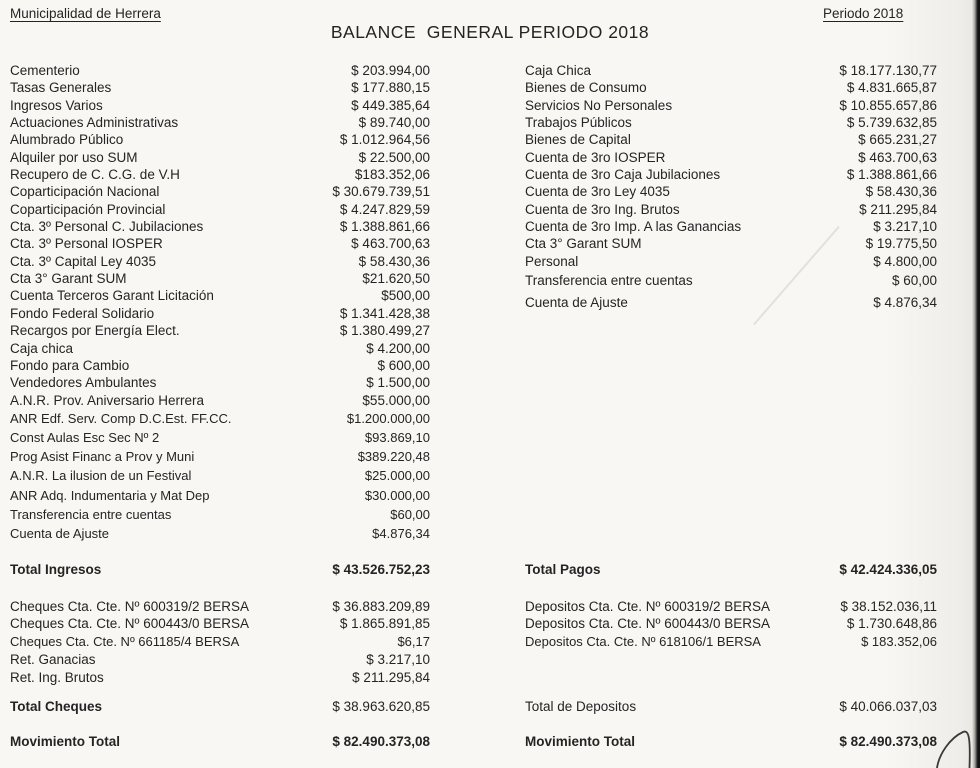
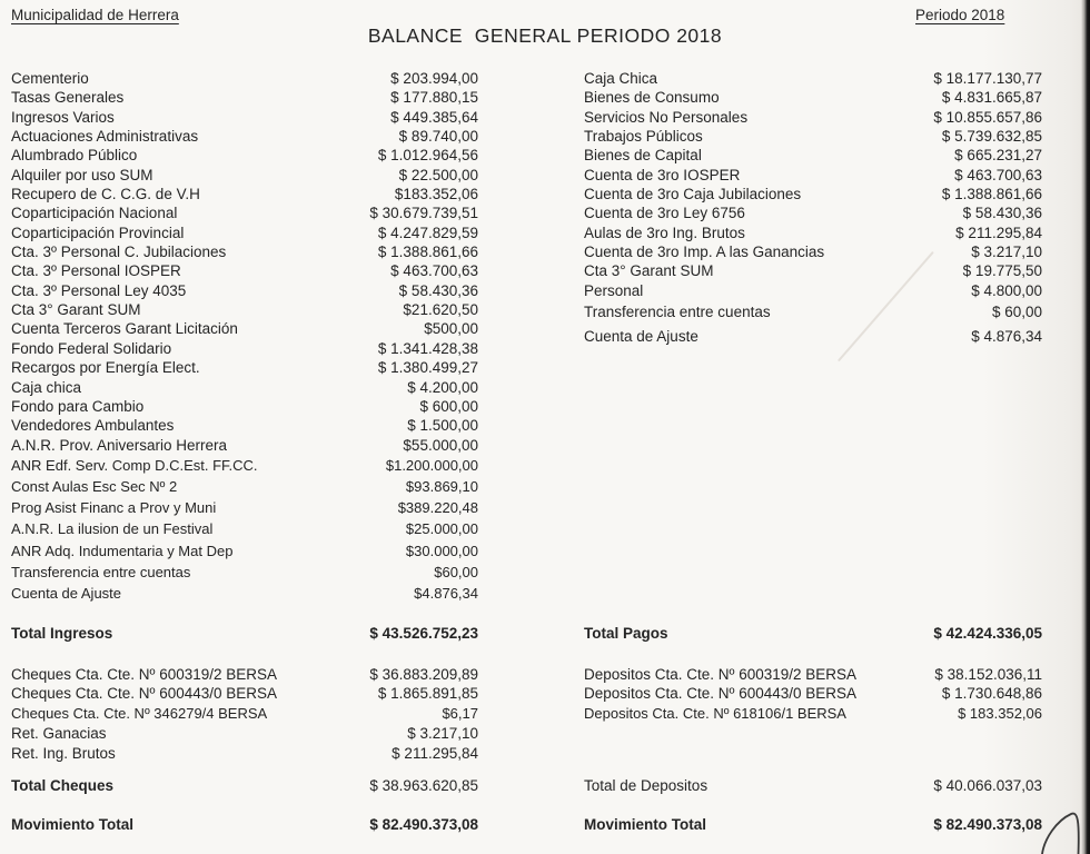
  Municipalidad de Herrera
  Periodo 2018
  BALANCE GENERAL PERIODO 2018
  Cementerio
  $ 203.994,00
  Tasas Generales
  $ 177.880,15
  Ingresos Varios
  $ 449.385,64
  Actuaciones Administrativas
  $ 89.740,00
  Alumbrado Público
  $ 1.012.964,56
  Alquiler por uso SUM
  $ 22.500,00
  Recupero de C. C.G. de V.H
  $183.352,06
  Coparticipación Nacional
  $ 30.679.739,51
  Coparticipación Provincial
  $ 4.247.829,59
  Cta. 3º Personal C. Jubilaciones
  $ 1.388.861,66
  Cta. 3º Personal IOSPER
  $ 463.700,63
- Cta. 3º Capital Ley 4035
+ Cta. 3º Personal Ley 4035
  $ 58.430,36
  Cta 3° Garant SUM
  $21.620,50
  Cuenta Terceros Garant Licitación
  $500,00
  Fondo Federal Solidario
  $ 1.341.428,38
  Recargos por Energía Elect.
  $ 1.380.499,27
  Caja chica
  $ 4.200,00
  Fondo para Cambio
  $ 600,00
  Vendedores Ambulantes
  $ 1.500,00
  A.N.R. Prov. Aniversario Herrera
  $55.000,00
  ANR Edf. Serv. Comp D.C.Est. FF.CC.
  $1.200.000,00
  Const Aulas Esc Sec Nº 2
  $93.869,10
  Prog Asist Financ a Prov y Muni
  $389.220,48
  A.N.R. La ilusion de un Festival
  $25.000,00
  ANR Adq. Indumentaria y Mat Dep
  $30.000,00
  Transferencia entre cuentas
  $60,00
  Cuenta de Ajuste
  $4.876,34
  Caja Chica
  $ 18.177.130,77
  Bienes de Consumo
  $ 4.831.665,87
  Servicios No Personales
  $ 10.855.657,86
  Trabajos Públicos
  $ 5.739.632,85
  Bienes de Capital
  $ 665.231,27
  Cuenta de 3ro IOSPER
  $ 463.700,63
  Cuenta de 3ro Caja Jubilaciones
  $ 1.388.861,66
- Cuenta de 3ro Ley 4035
+ Cuenta de 3ro Ley 6756
  $ 58.430,36
- Cuenta de 3ro Ing. Brutos
+ Aulas de 3ro Ing. Brutos
  $ 211.295,84
  Cuenta de 3ro Imp. A las Ganancias
  $ 3.217,10
  Cta 3° Garant SUM
  $ 19.775,50
  Personal
  $ 4.800,00
  Transferencia entre cuentas
  $ 60,00
  Cuenta de Ajuste
  $ 4.876,34
  Total Ingresos
  $ 43.526.752,23
  Total Pagos
  $ 42.424.336,05
  Cheques Cta. Cte. Nº 600319/2 BERSA
  $ 36.883.209,89
  Cheques Cta. Cte. Nº 600443/0 BERSA
  $ 1.865.891,85
- Cheques Cta. Cte. Nº 661185/4 BERSA
+ Cheques Cta. Cte. Nº 346279/4 BERSA
  $6,17
  Ret. Ganacias
  $ 3.217,10
  Ret. Ing. Brutos
  $ 211.295,84
  Depositos Cta. Cte. Nº 600319/2 BERSA
  $ 38.152.036,11
  Depositos Cta. Cte. Nº 600443/0 BERSA
  $ 1.730.648,86
  Depositos Cta. Cte. Nº 618106/1 BERSA
  $ 183.352,06
  Total Cheques
  $ 38.963.620,85
  Total de Depositos
  $ 40.066.037,03
  Movimiento Total
  $ 82.490.373,08
  Movimiento Total
  $ 82.490.373,08
